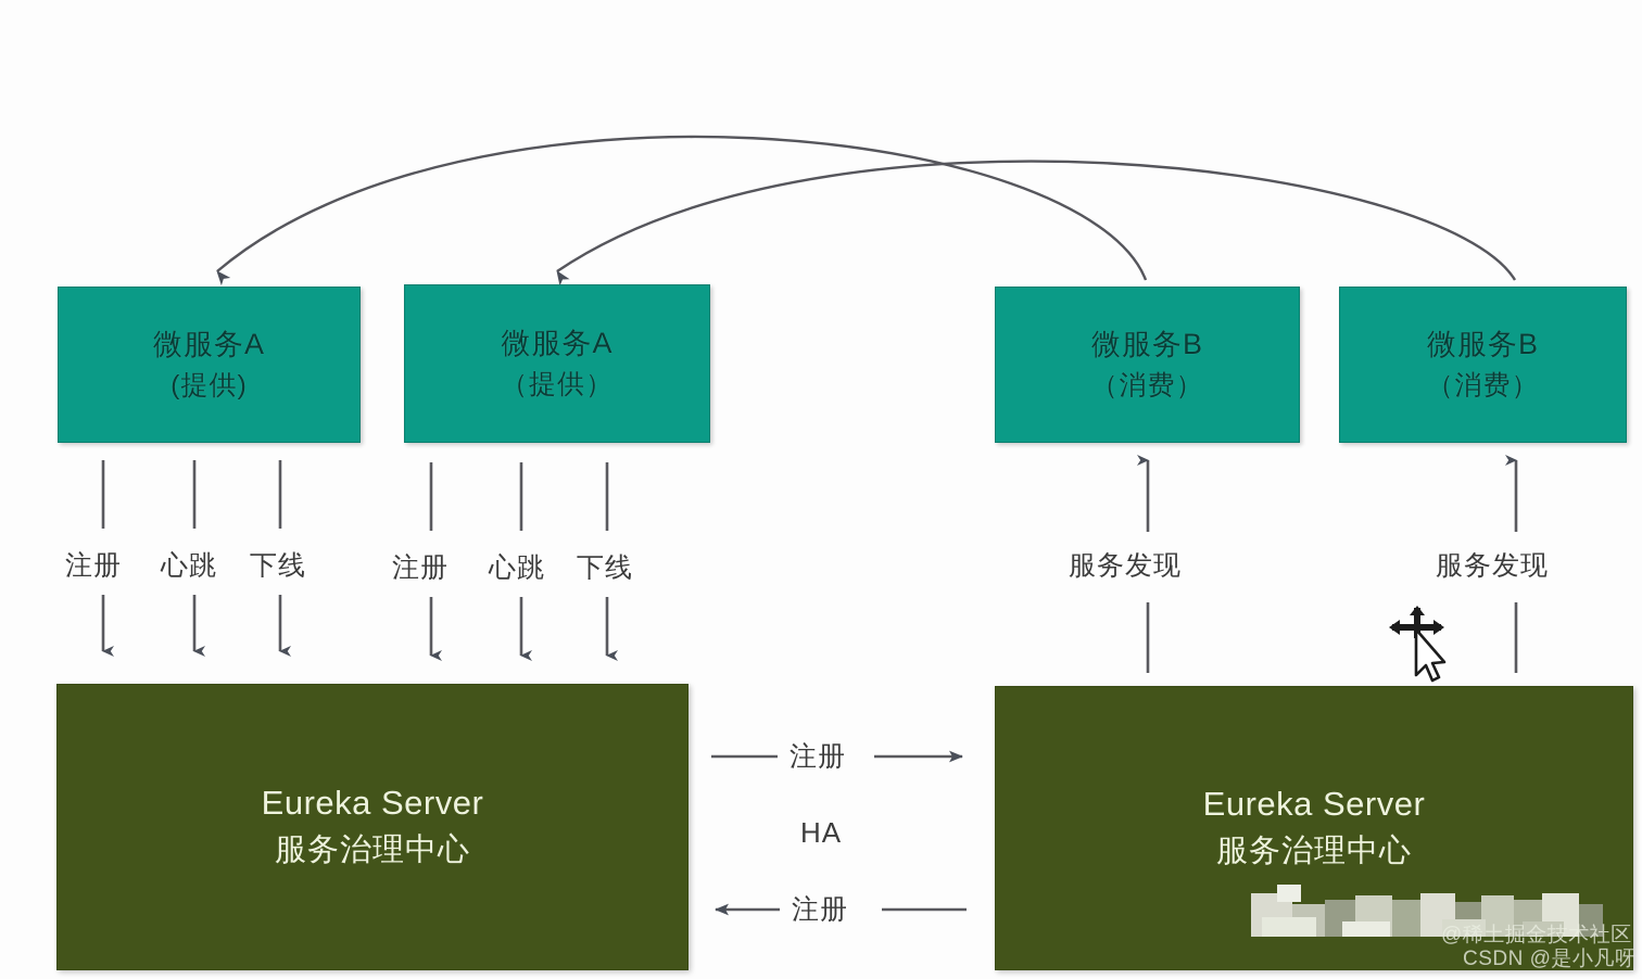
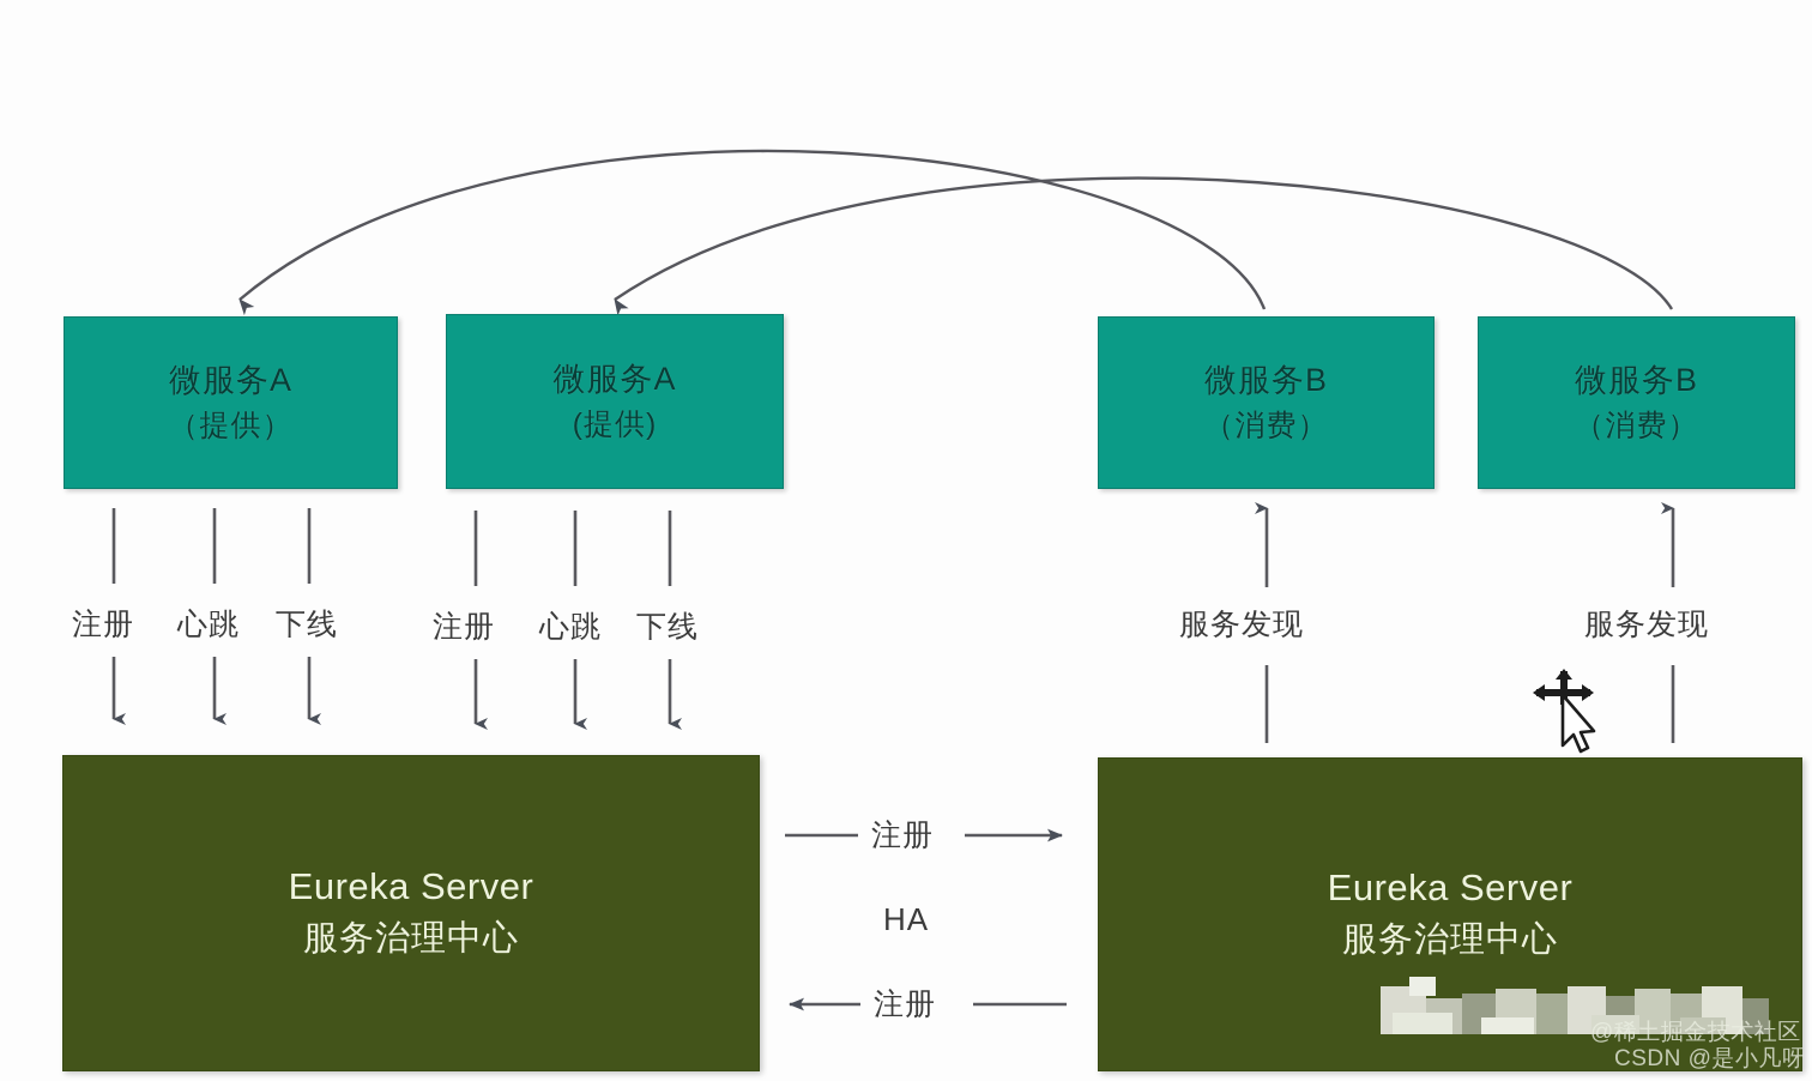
  微服务A
- (提供)
+ （提供）
  微服务A
- （提供）
+ (提供)
  微服务B
  （消费）
  微服务B
  （消费）
  注册
  心跳
  下线
  注册
  心跳
  下线
  服务发现
  服务发现
  Eureka Server
  服务治理中心
  Eureka Server
  服务治理中心
  注册
  HA
  注册
  @稀土掘金技术社区
  CSDN @是小凡呀
